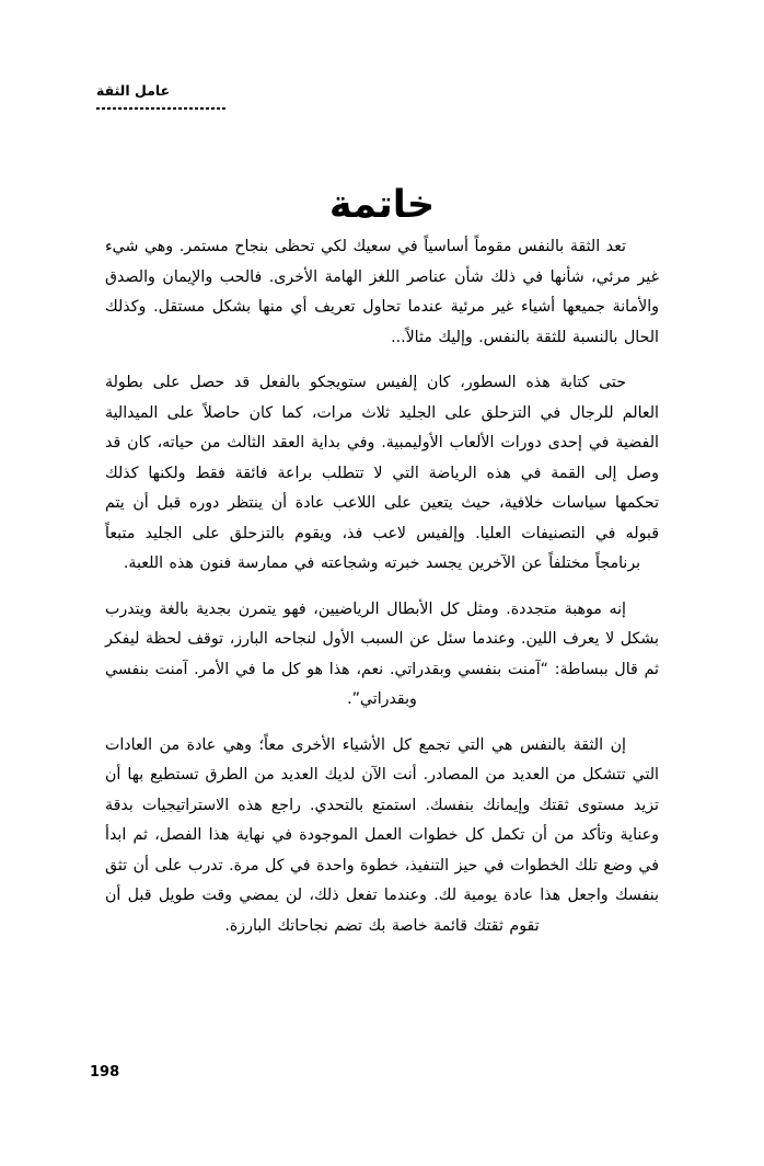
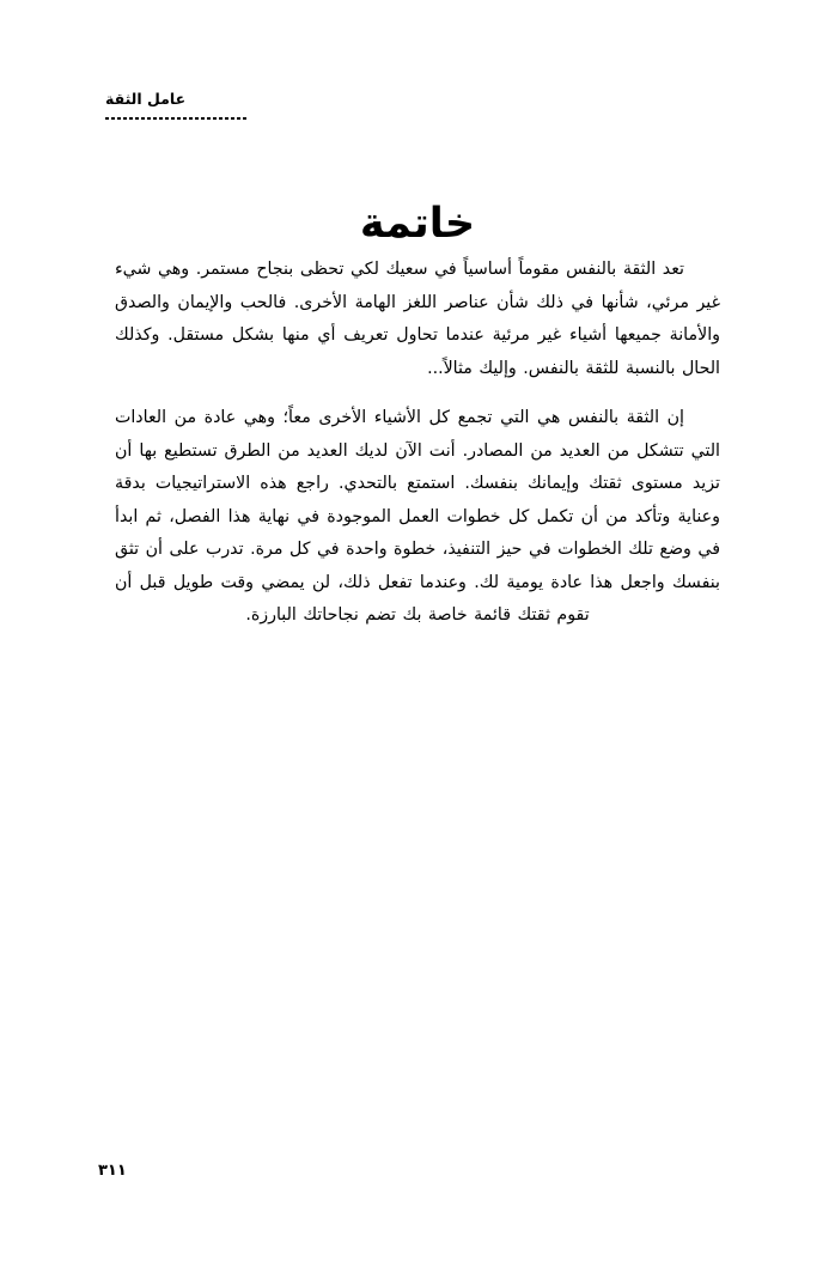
  عامل الثقة
  خاتمة
  تعد الثقة بالنفس مقوماً أساسياً في سعيك لكي تحظى بنجاح مستمر. وهي شيء غير مرئي، شأنها في ذلك شأن عناصر اللغز الهامة الأخرى. فالحب والإيمان والصدق والأمانة جميعها أشياء غير مرئية عندما تحاول تعريف أي منها بشكل مستقل. وكذلك الحال بالنسبة للثقة بالنفس. وإليك مثالاً...
- حتى كتابة هذه السطور، كان إلفيس ستويجكو بالفعل قد حصل على بطولة العالم للرجال في التزحلق على الجليد ثلاث مرات، كما كان حاصلاً على الميدالية الفضية في إحدى دورات الألعاب الأوليمبية. وفي بداية العقد الثالث من حياته، كان قد وصل إلى القمة في هذه الرياضة التي لا تتطلب براعة فائقة فقط ولكنها كذلك تحكمها سياسات خلافية، حيث يتعين على اللاعب عادة أن ينتظر دوره قبل أن يتم قبوله في التصنيفات العليا. وإلفيس لاعب فذ، ويقوم بالتزحلق على الجليد متبعاً برنامجاً مختلفاً عن الآخرين يجسد خبرته وشجاعته في ممارسة فنون هذه اللعبة.
- إنه موهبة متجددة. ومثل كل الأبطال الرياضيين، فهو يتمرن بجدية بالغة ويتدرب بشكل لا يعرف اللين. وعندما سئل عن السبب الأول لنجاحه البارز، توقف لحظة ليفكر ثم قال ببساطة: “آمنت بنفسي وبقدراتي. نعم، هذا هو كل ما في الأمر. آمنت بنفسي وبقدراتي”.
  إن الثقة بالنفس هي التي تجمع كل الأشياء الأخرى معاً؛ وهي عادة من العادات التي تتشكل من العديد من المصادر. أنت الآن لديك العديد من الطرق تستطيع بها أن تزيد مستوى ثقتك وإيمانك بنفسك. استمتع بالتحدي. راجع هذه الاستراتيجيات بدقة وعناية وتأكد من أن تكمل كل خطوات العمل الموجودة في نهاية هذا الفصل، ثم ابدأ في وضع تلك الخطوات في حيز التنفيذ، خطوة واحدة في كل مرة. تدرب على أن تثق بنفسك واجعل هذا عادة يومية لك. وعندما تفعل ذلك، لن يمضي وقت طويل قبل أن تقوم ثقتك قائمة خاصة بك تضم نجاحاتك البارزة.
- 198
+ ٣١١
